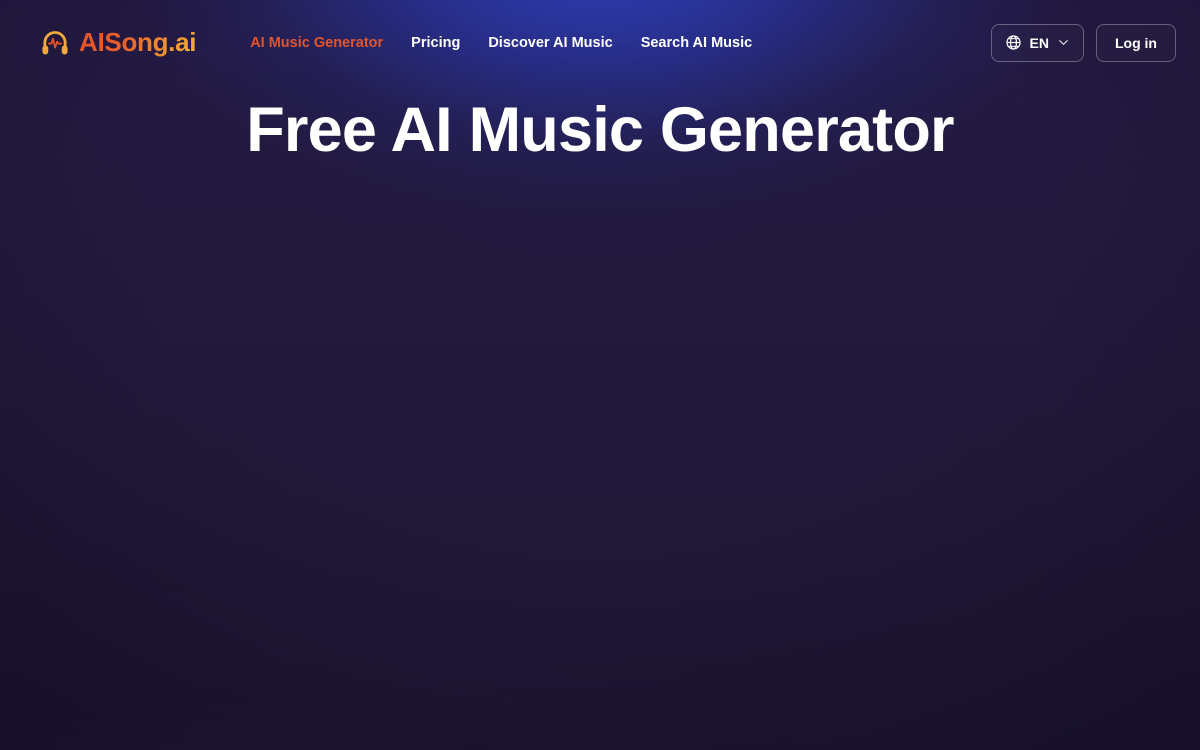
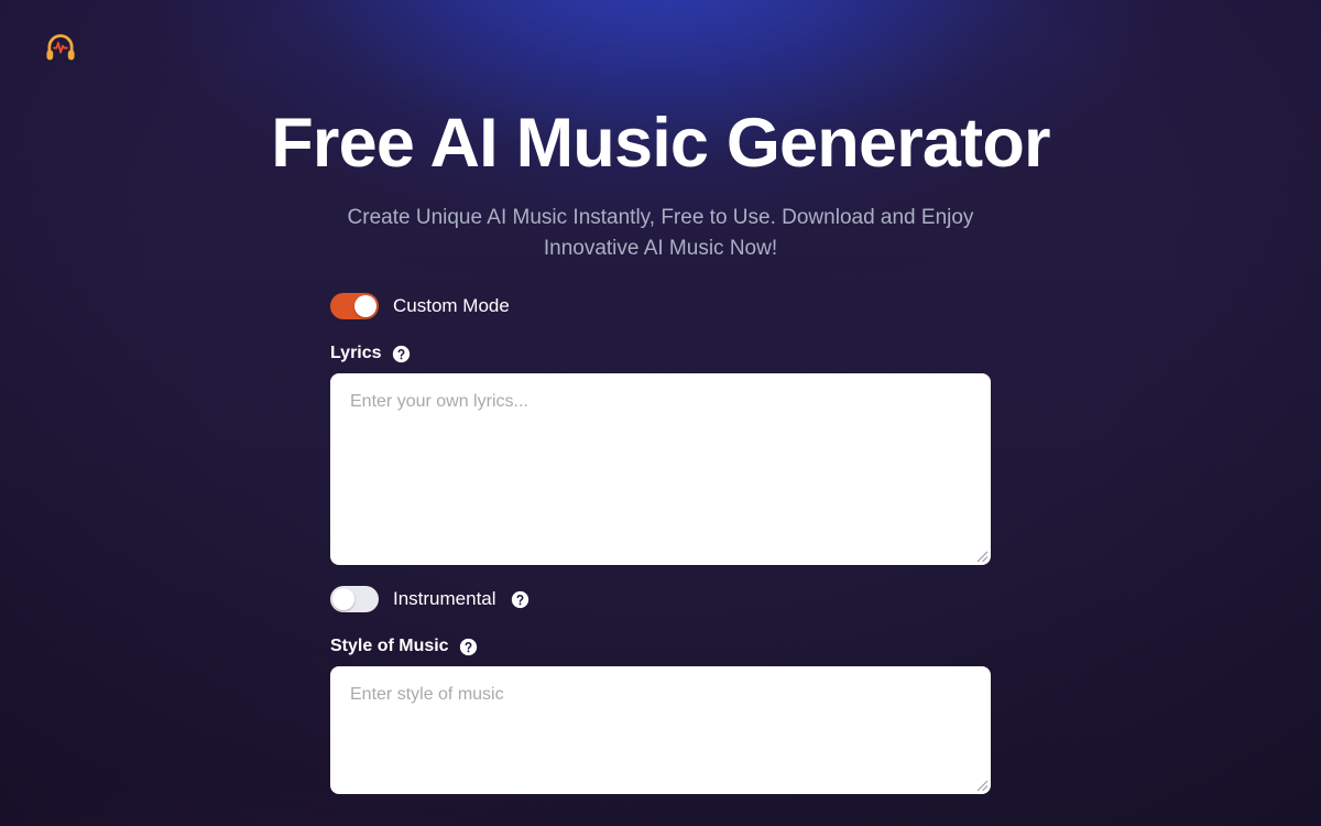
- AISong.ai
- AI Music Generator
- Pricing
- Discover AI Music
- Search AI Music
- EN
- Log in
  Free AI Music Generator
+ Create Unique AI Music Instantly, Free to Use. Download and Enjoy Innovative AI Music Now!
+ Custom Mode
+ Lyrics
+ Enter your own lyrics...
+ Instrumental
+ Style of Music
+ Enter style of music
